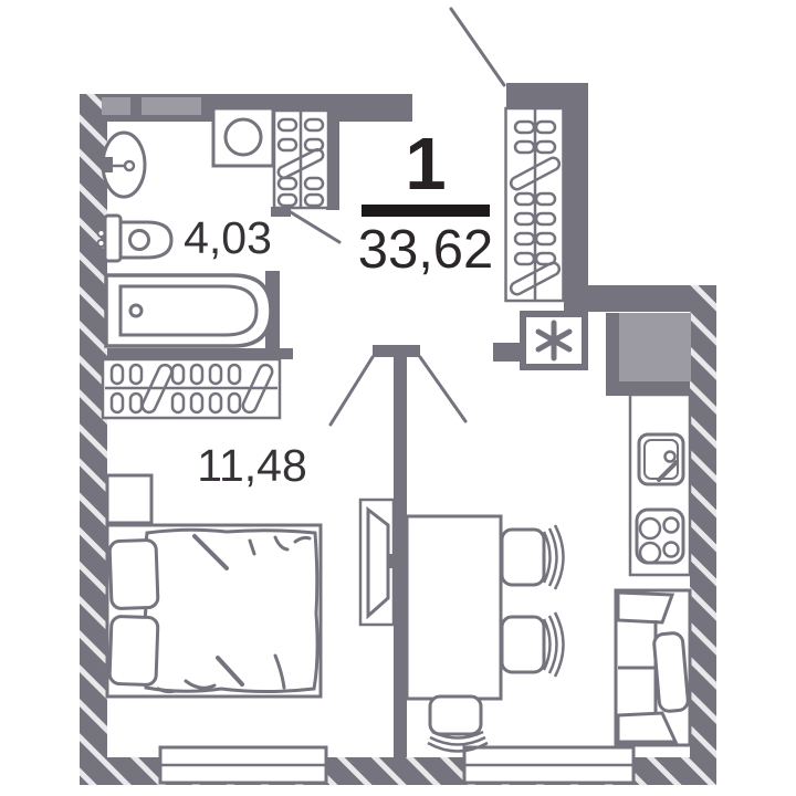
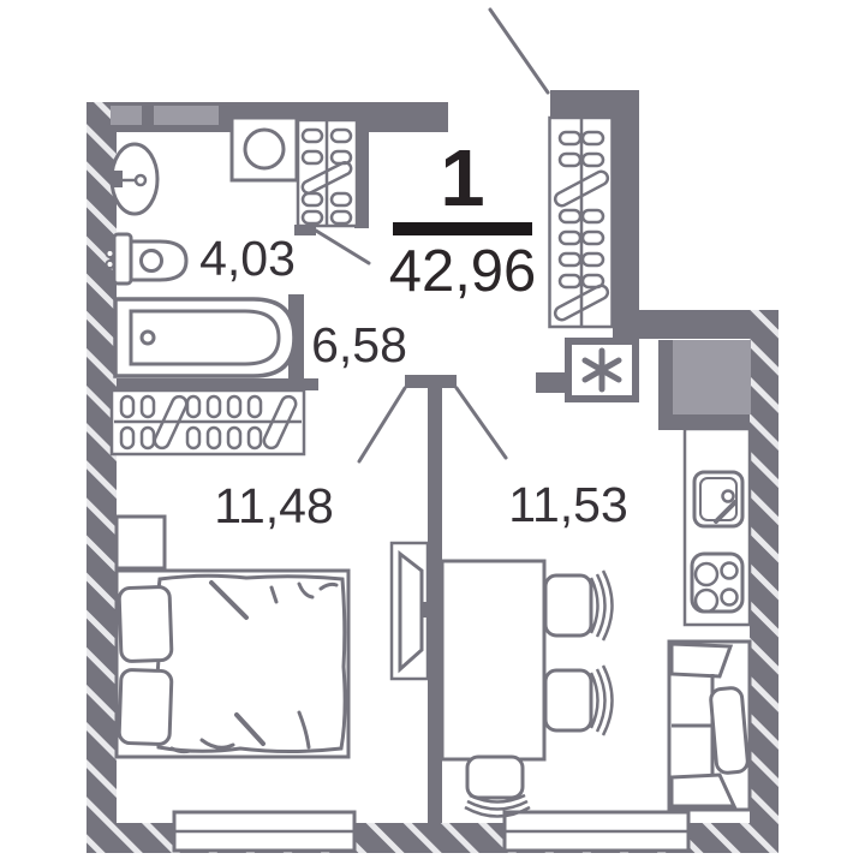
  1
- 33,62
+ 42,96
  4,03
+ 6,58
  11,48
+ 11,53
